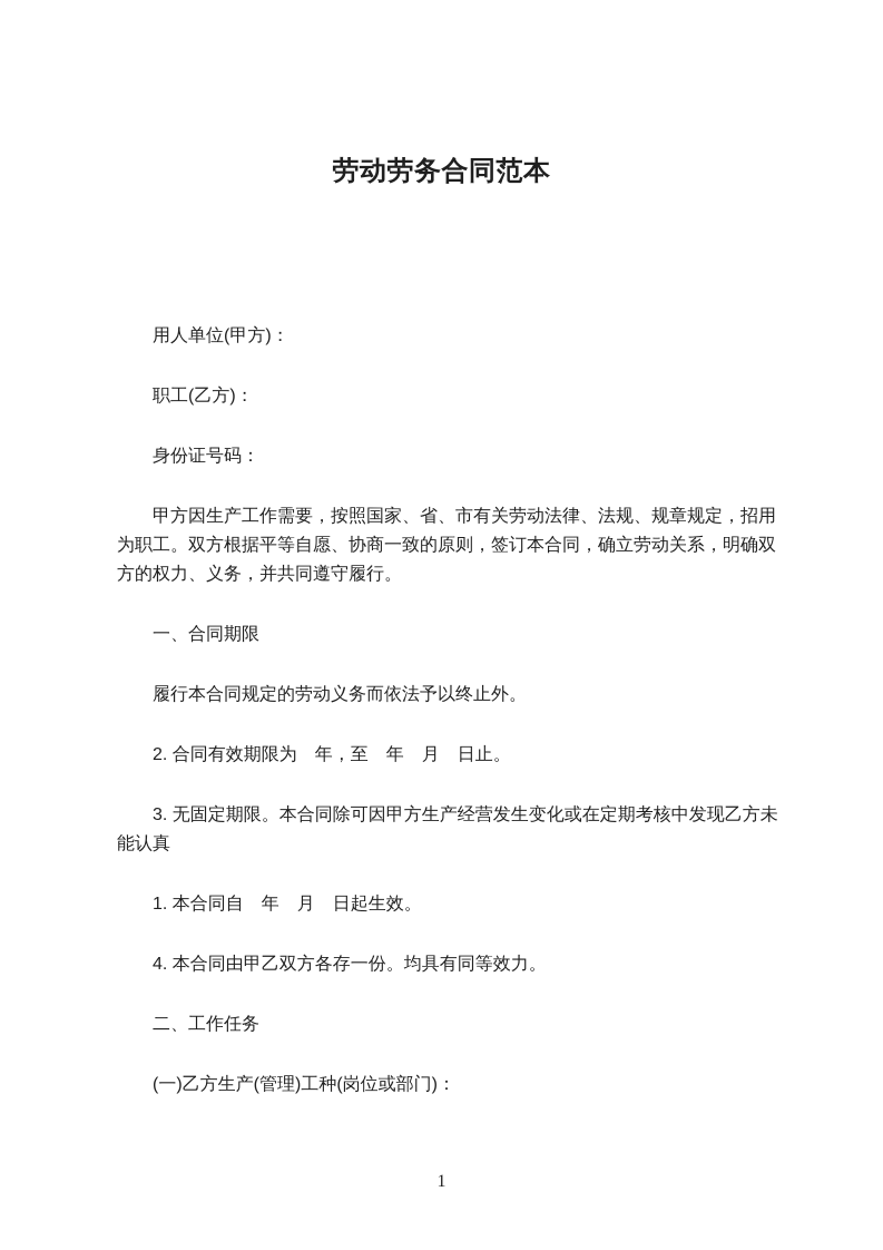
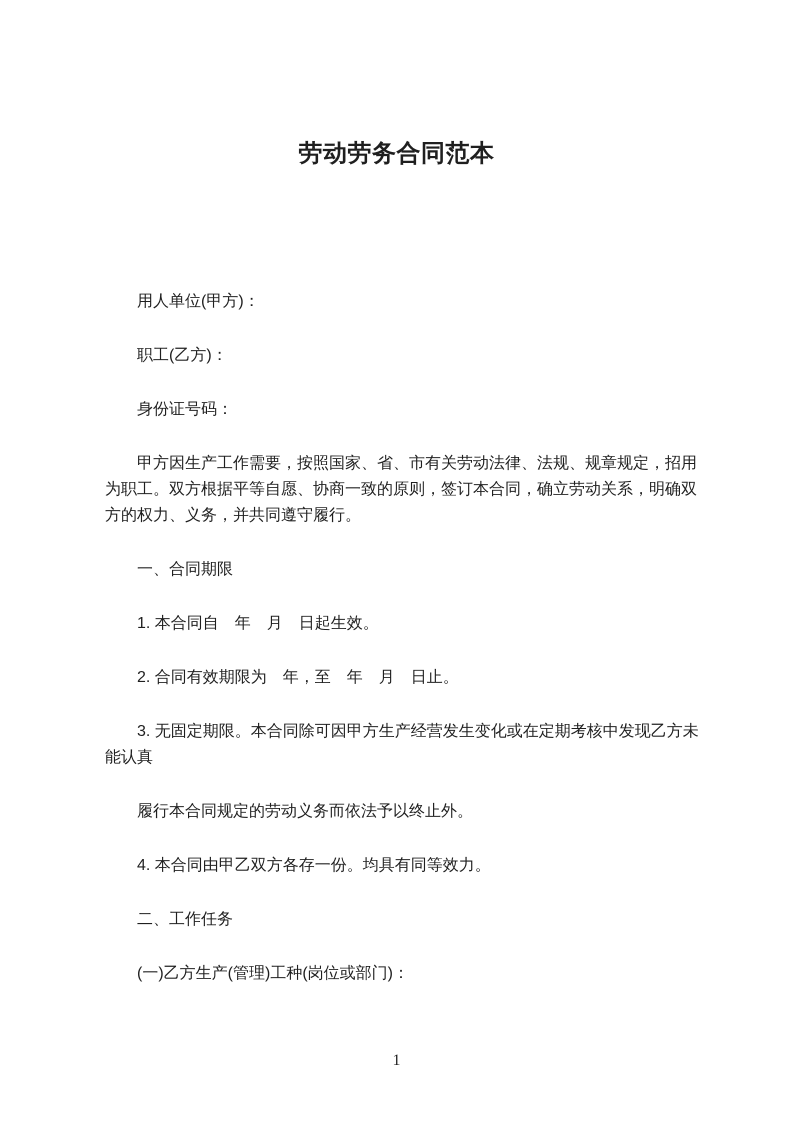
  劳动劳务合同范本
  用人单位(甲方)：
  职工(乙方)：
  身份证号码：
  甲方因生产工作需要，按照国家、省、市有关劳动法律、法规、规章规定，招用
  为职工。双方根据平等自愿、协商一致的原则，签订本合同，确立劳动关系，明确双
  方的权力、义务，并共同遵守履行。
  一、合同期限
- 履行本合同规定的劳动义务而依法予以终止外。
+ 1. 本合同自 年 月 日起生效。
  2. 合同有效期限为 年，至 年 月 日止。
  3. 无固定期限。本合同除可因甲方生产经营发生变化或在定期考核中发现乙方未
  能认真
- 1. 本合同自 年 月 日起生效。
+ 履行本合同规定的劳动义务而依法予以终止外。
  4. 本合同由甲乙双方各存一份。均具有同等效力。
  二、工作任务
  (一)乙方生产(管理)工种(岗位或部门)：
  1
